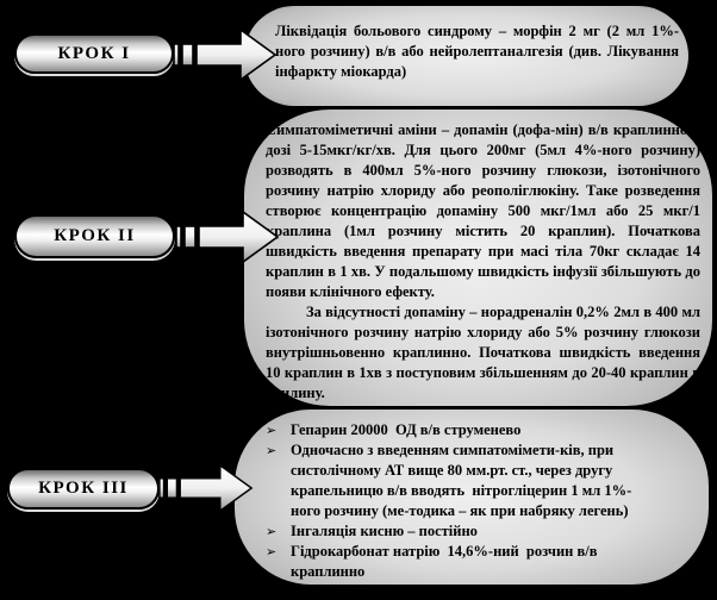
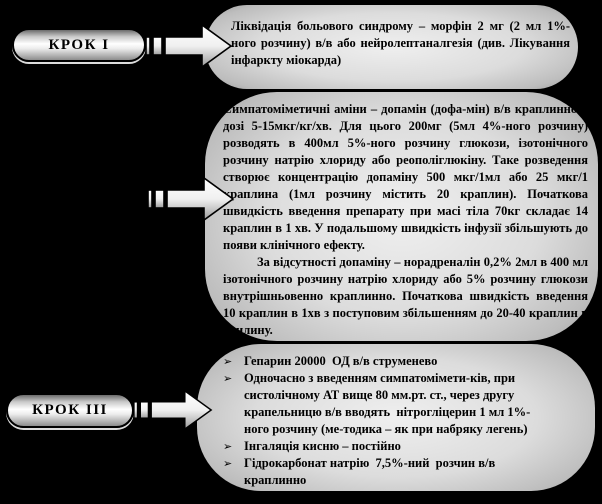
  Ліквідація больового синдрому – морфін 2 мг (2 мл 1%-ного розчину) в/в або нейролептаналгезія (див. Лікування інфаркту міокарда)
  Симпатоміметичні аміни – допамін (дофа-мін) в/в краплинно в дозі 5-15мкг/кг/хв. Для цього 200мг (5мл 4%-ного розчину) розводять в 400мл 5%-ного розчину глюкози, ізотонічного розчину натрію хлориду або реополіглюкіну. Таке розведення створює концентрацію допаміну 500 мкг/1мл або 25 мкг/1 раплина (1мл розчину містить 20 краплин). Початкова швидкість введення препарату при масі тіла 70кг складає 14 краплин в 1 хв. У подальшому швидкість інфузії збільшують до появи клінічного ефекту.
  За відсутності допаміну – норадреналін 0,2% 2мл в 400 мл ізотонічного розчину натрію хлориду або 5% розчину глюкози внутрішньовенно краплинно. Початкова швидкість введення 10 краплин в 1хв з поступовим збільшенням до 20-40 краплин в хвилину.
  ➢
  Гепарин 20000 ОД в/в струменево
  ➢
  Одночасно з введенням симпатомімети-ків, при систолічному АТ вище 80 мм.рт. ст., через другу крапельницю в/в вводять нітрогліцерин 1 мл 1%-ного розчину (ме-тодика – як при набряку легень)
  ➢
  Інгаляція кисню – постійно
  ➢
- Гідрокарбонат натрію 14,6%-ний розчин в/в краплинно
+ Гідрокарбонат натрію 7,5%-ний розчин в/в краплинно
  КРОК I
- КРОК II
  КРОК III
